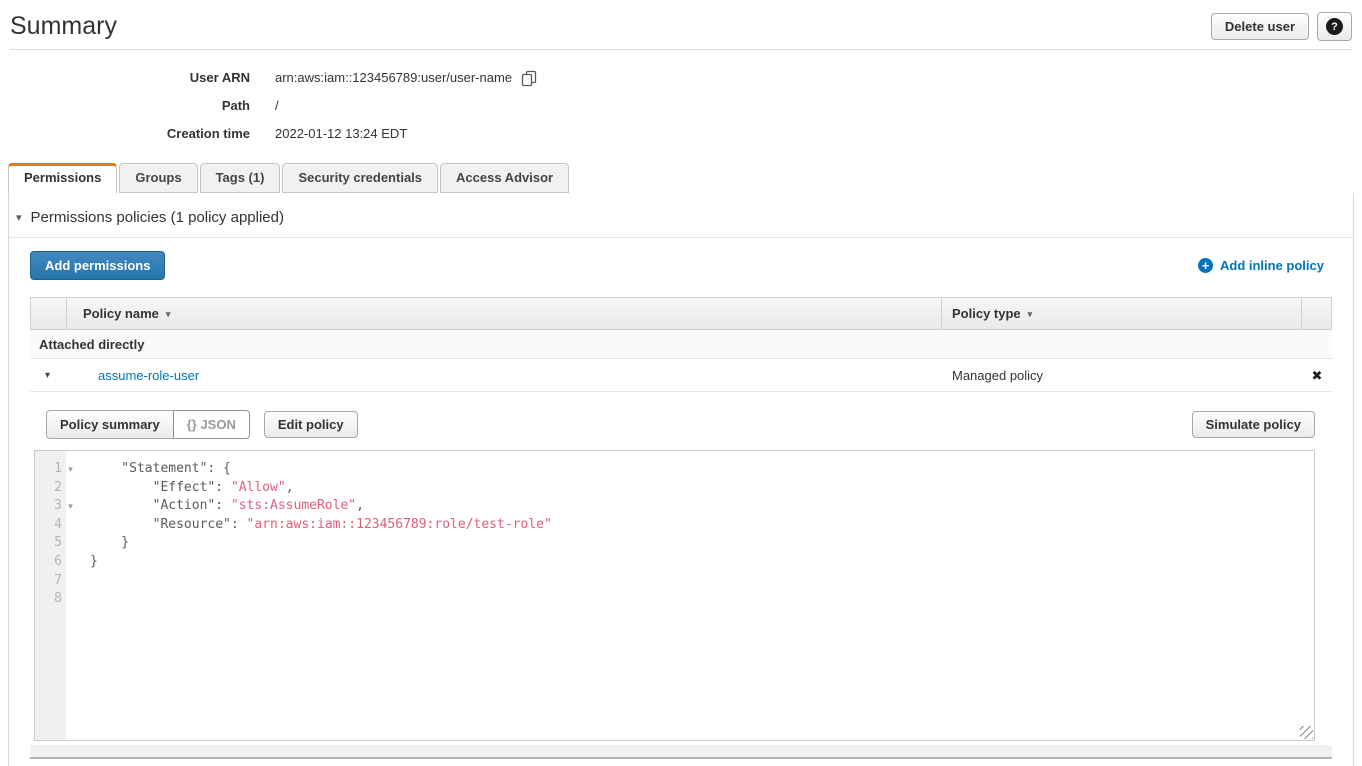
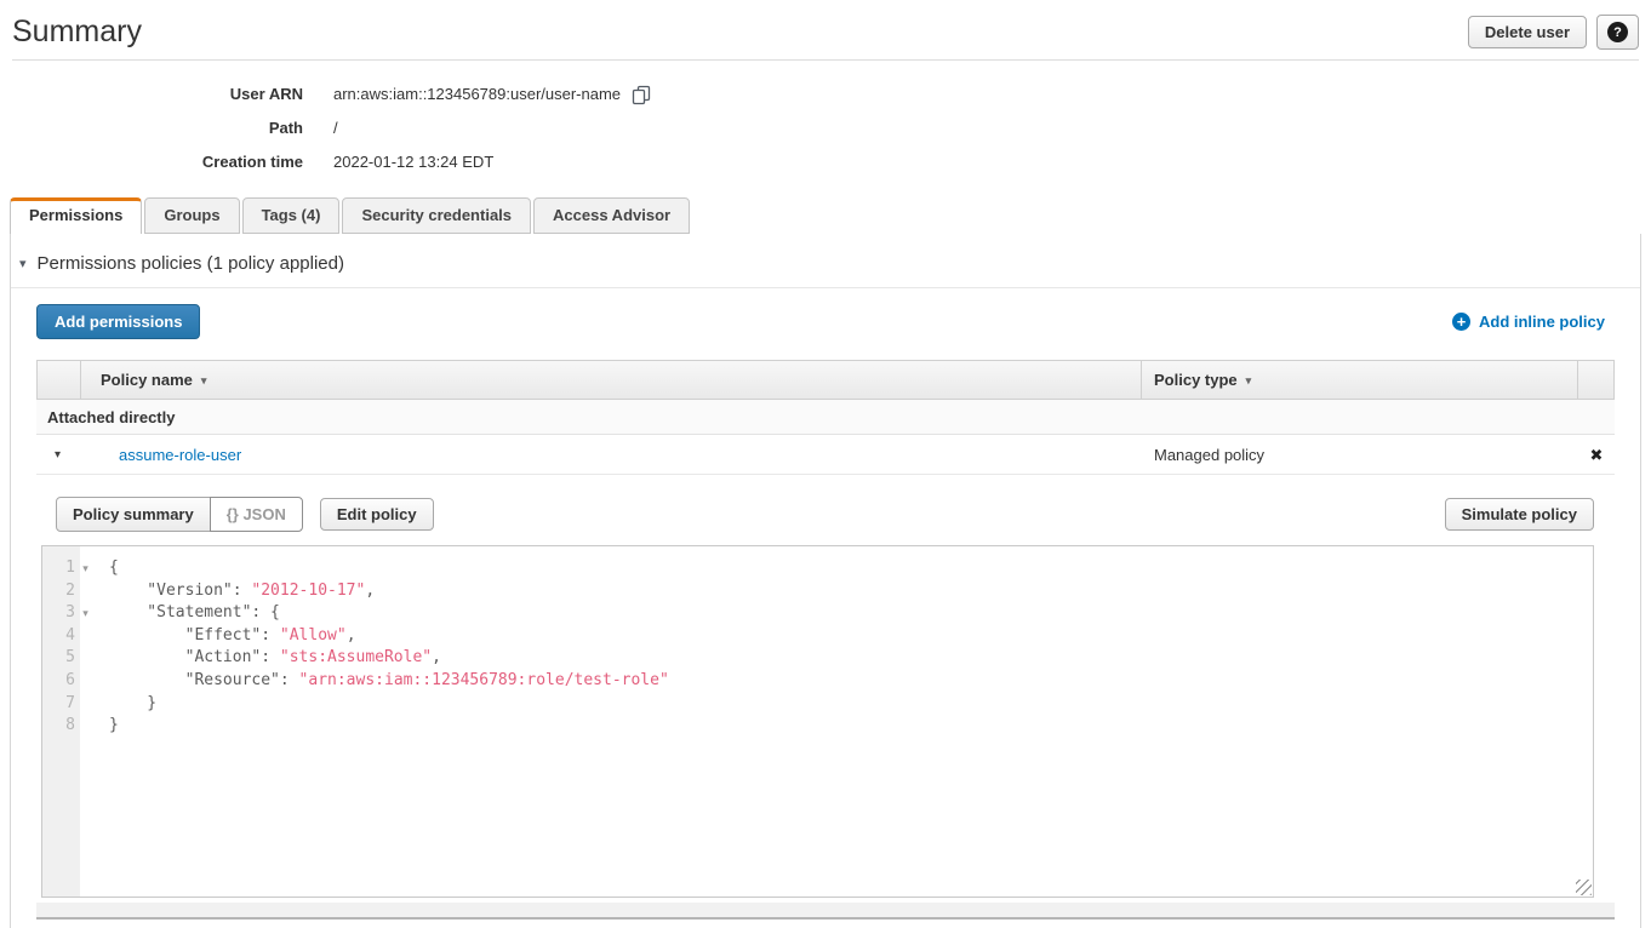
  Summary
  Delete user
  ?
  User ARN
  arn:aws:iam::123456789:user/user-name
  Path
  /
  Creation time
  2022-01-12 13:24 EDT
  Permissions
  Groups
- Tags (1)
+ Tags (4)
  Security credentials
  Access Advisor
  ▾
  Permissions policies (1 policy applied)
  Add permissions
  +
  Add inline policy
  Policy name
  ▾
  Policy type
  ▾
  Attached directly
  ▾
  assume-role-user
  Managed policy
  ✖
  Policy summary
  {} JSON
  Edit policy
  Simulate policy
  1
  ▾
  2
  3
  ▾
  4
  5
  6
  7
  8
+ {
+ "Version": "2012-10-17",
  "Statement": {
  "Effect": "Allow",
  "Action": "sts:AssumeRole",
  "Resource": "arn:aws:iam::123456789:role/test-role"
  }
  }
